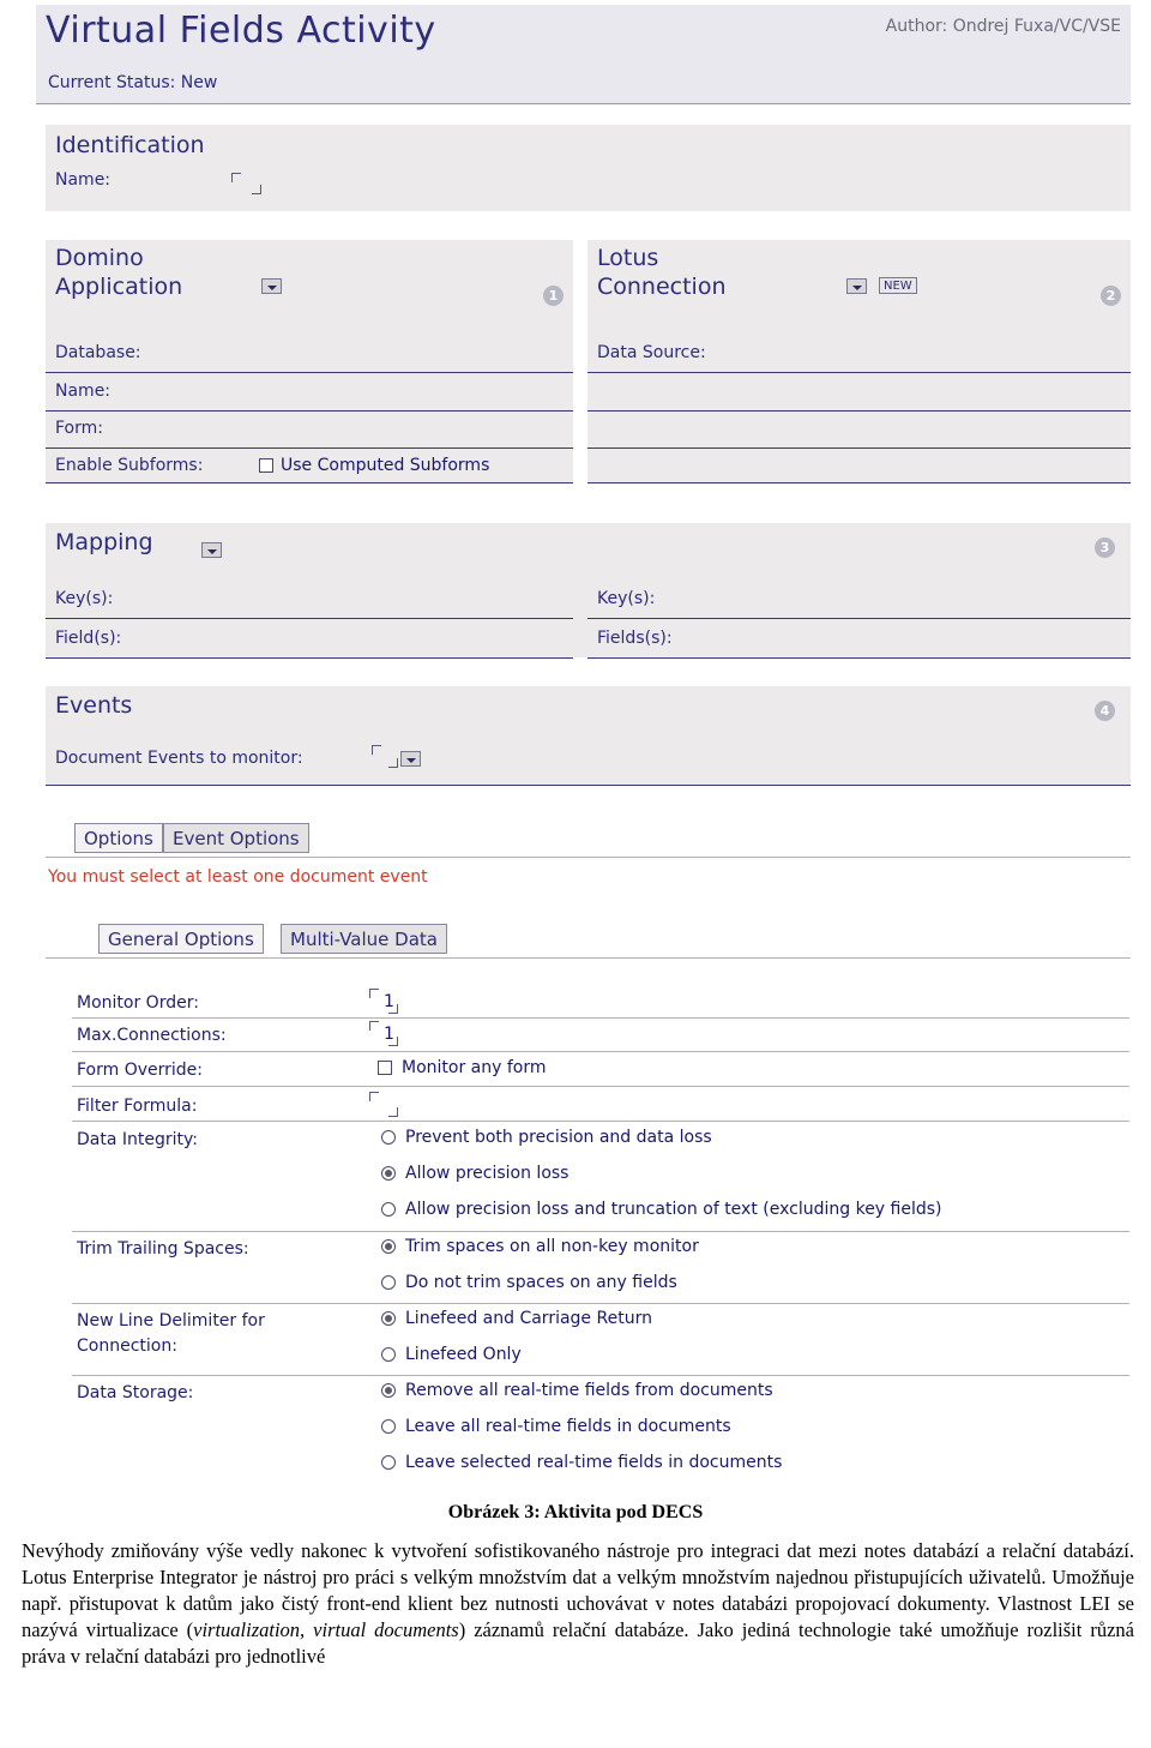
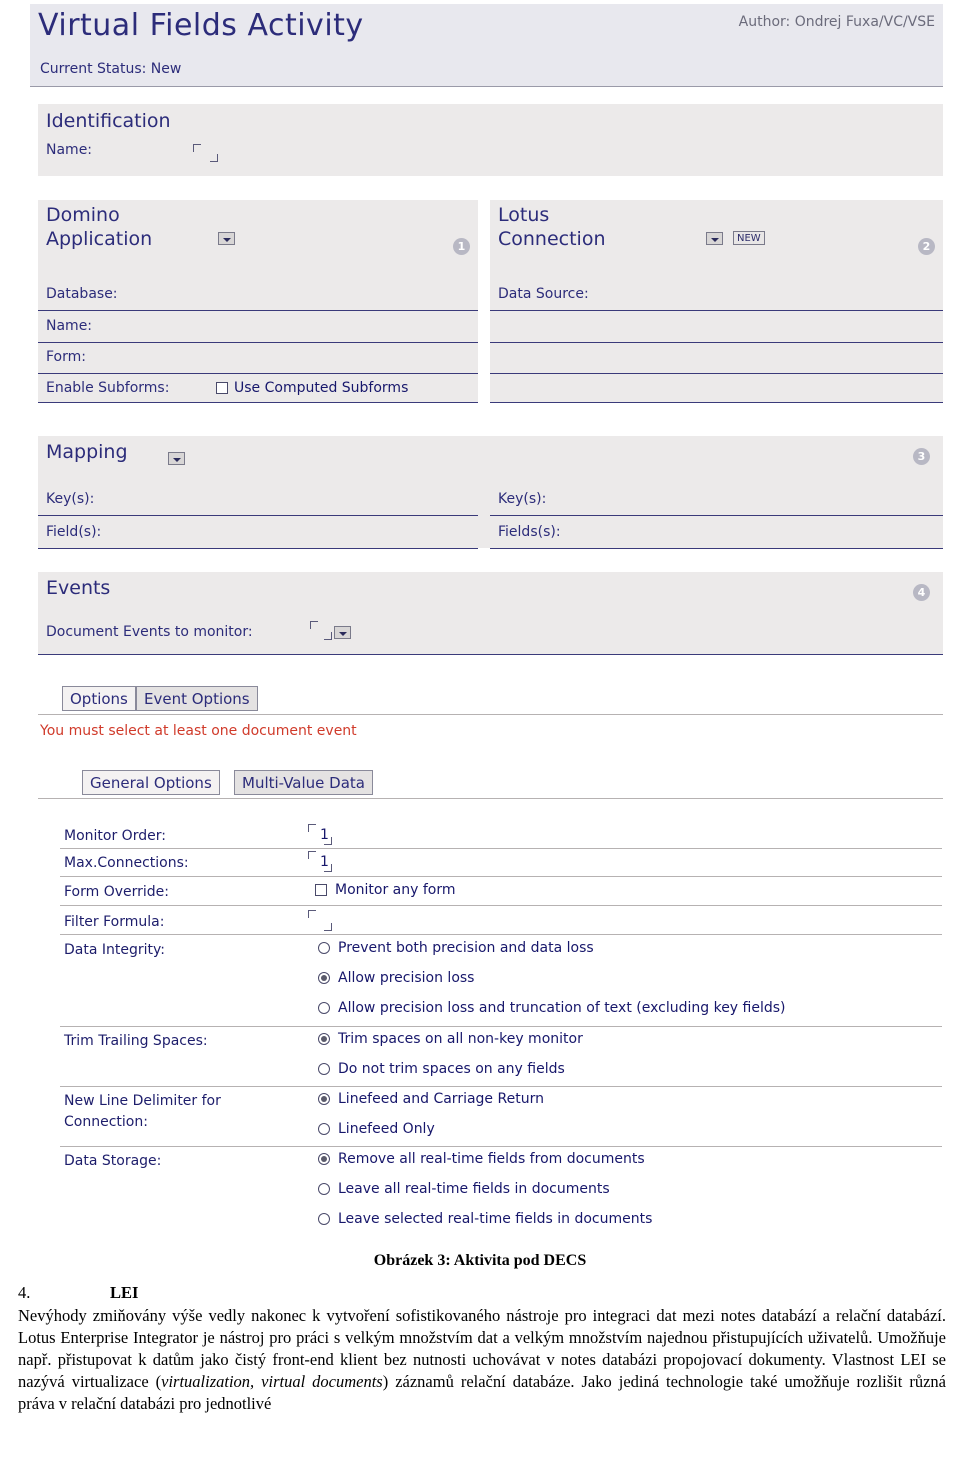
  Virtual Fields Activity
  Author: Ondrej Fuxa/VC/VSE
  Current Status: New
  Identification
  Name:
  Domino
  Application
  1
  Database:
  Name:
  Form:
  Enable Subforms:
  Use Computed Subforms
  Lotus
  Connection
  NEW
  2
  Data Source:
  Mapping
  3
  Key(s):
  Field(s):
  Key(s):
  Fields(s):
  Events
  4
  Document Events to monitor:
  Options
  Event Options
  You must select at least one document event
  General Options
  Multi-Value Data
  Monitor Order:
  1
  Max.Connections:
  1
  Form Override:
  Monitor any form
  Filter Formula:
  Data Integrity:
  Prevent both precision and data loss
  Allow precision loss
  Allow precision loss and truncation of text (excluding key fields)
  Trim Trailing Spaces:
  Trim spaces on all non-key monitor
  Do not trim spaces on any fields
  New Line Delimiter for
  Connection:
  Linefeed and Carriage Return
  Linefeed Only
  Data Storage:
  Remove all real-time fields from documents
  Leave all real-time fields in documents
  Leave selected real-time fields in documents
  Obrázek 3: Aktivita pod DECS
+ 4. LEI
  Nevýhody zmiňovány výše vedly nakonec k vytvoření sofistikovaného nástroje pro integraci dat mezi notes databází a relační databází. Lotus Enterprise Integrator je nástroj pro práci s velkým množstvím dat a velkým množstvím najednou přistupujících uživatelů. Umožňuje např. přistupovat k datům jako čistý front-end klient bez nutnosti uchovávat v notes databázi propojovací dokumenty. Vlastnost LEI se nazývá virtualizace (virtualization, virtual documents) záznamů relační databáze. Jako jediná technologie také umožňuje rozlišit různá práva v relační databázi pro jednotlivé
